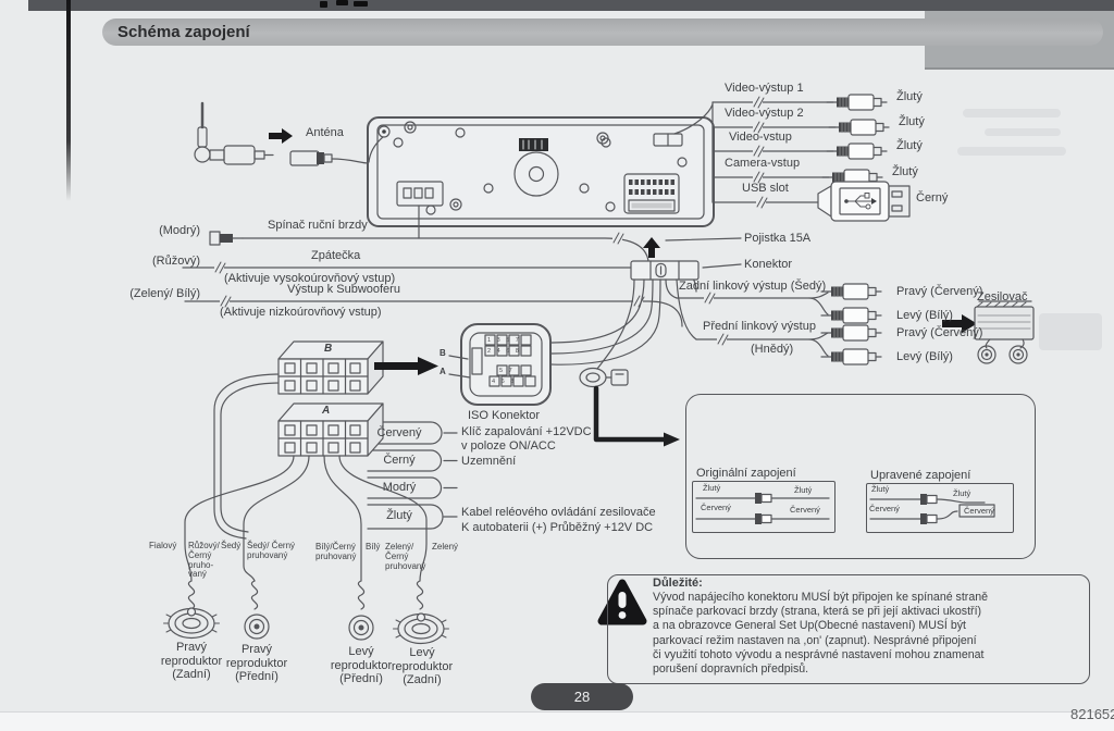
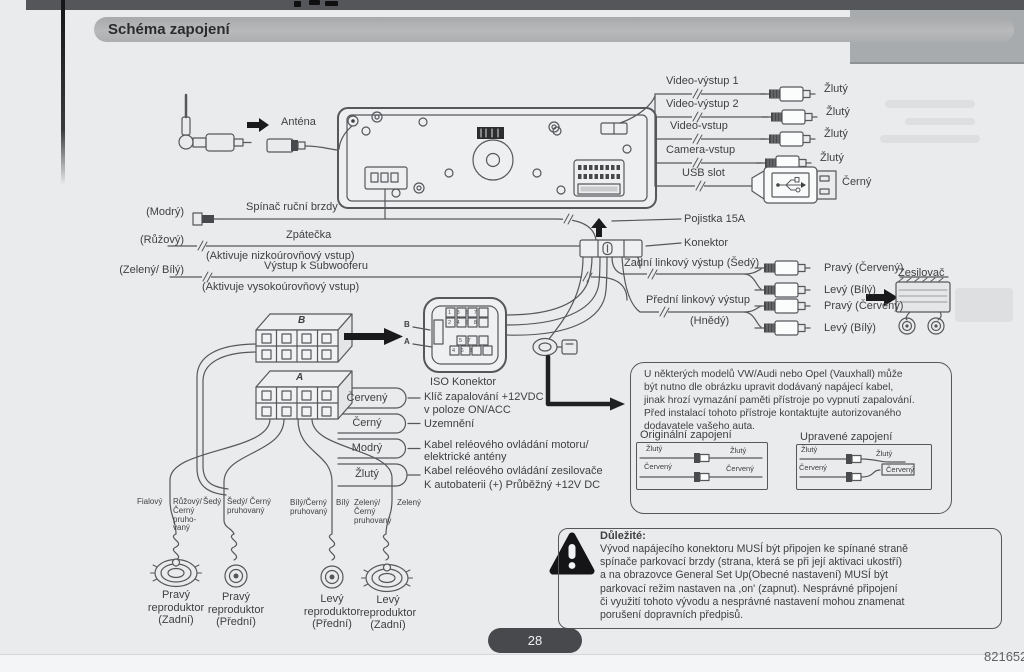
  Schéma zapojení
  Anténa
  Video-výstup 1
  Video-výstup 2
  Video-vstup
  Camera-vstup
  USB slot
  Žlutý
  Žlutý
  Žlutý
  Žlutý
  Černý
  (Modrý)
  (Růžový)
  (Zelený/ Bílý)
  Spínač ruční brzdy
  Zpátečka
- (Aktivuje vysokoúrovňový vstup)
+ (Aktivuje nizkoúrovňový vstup)
  Výstup k Subwooferu
- (Aktivuje nizkoúrovňový vstup)
+ (Aktivuje vysokoúrovňový vstup)
  Pojistka 15A
  Konektor
  Zadní linkový výstup (Šedý)
  Přední linkový výstup
  (Hnědý)
  Pravý (Červený)
  Levý (Bílý)
  Pravý (Červený)
  Levý (Bílý)
  Zesilovač
  B
  A
  B
  A
  ISO Konektor
  Červený
  Černý
  Modrý
  Žlutý
  Klíč zapalování +12VDC
  v poloze ON/ACC
  Uzemnění
+ Kabel reléového ovládání motoru/
+ elektrické antény
  Kabel reléového ovládání zesilovače
  K autobaterii (+) Průběžný +12V DC
+ U některých modelů VW/Audi nebo Opel (Vauxhall) může
+ být nutno dle obrázku upravit dodávaný napájecí kabel,
+ jinak hrozí vymazání paměti přístroje po vypnutí zapalování.
+ Před instalací tohoto přístroje kontaktujte autorizovaného
+ dodavatele vašeho auta.
  Originální zapojení
  Upravené zapojení
  Žlutý
  Žlutý
  Červený
  Červený
  Žlutý
  Žlutý
  Červený
  Červený
  Fialový
  Růžový/
  Černý
  pruho-
  vaný
  Šedý
  Šedý/ Černý
  pruhovaný
  Bílý/Černý
  pruhovaný
  Bílý
  Zelený/
  Černý
  pruhovaný
  Zelený
  Pravý
  reproduktor
  (Zadní)
  Pravý
  reproduktor
  (Přední)
  Levý
  reproduktor
  (Přední)
  Levý
  reproduktor
  (Zadní)
  Důležité:
  Vývod napájecího konektoru MUSÍ být připojen ke spínané straně
  spínače parkovací brzdy (strana, která se při její aktivaci ukostří)
  a na obrazovce General Set Up(Obecné nastavení) MUSÍ být
  parkovací režim nastaven na ,on' (zapnut). Nesprávné připojení
  či využití tohoto vývodu a nesprávné nastavení mohou znamenat
  porušení dopravních předpisů.
  28
  82165
